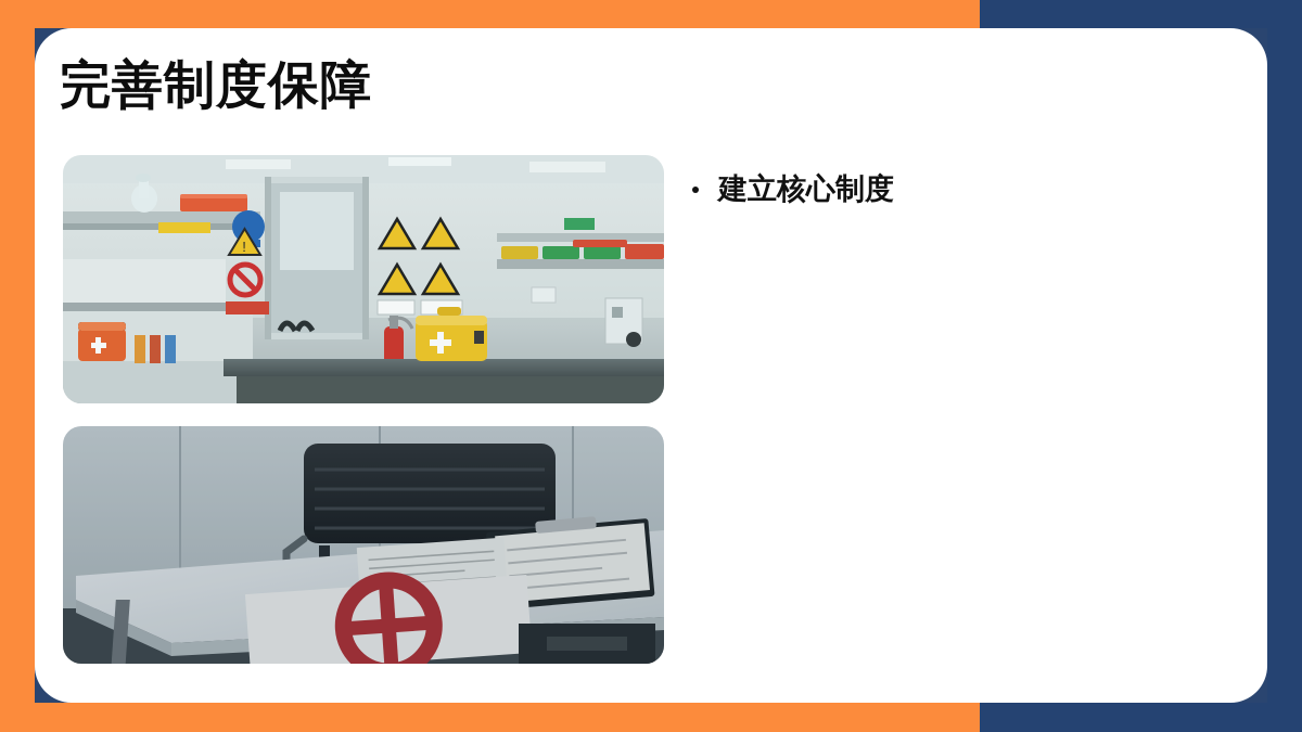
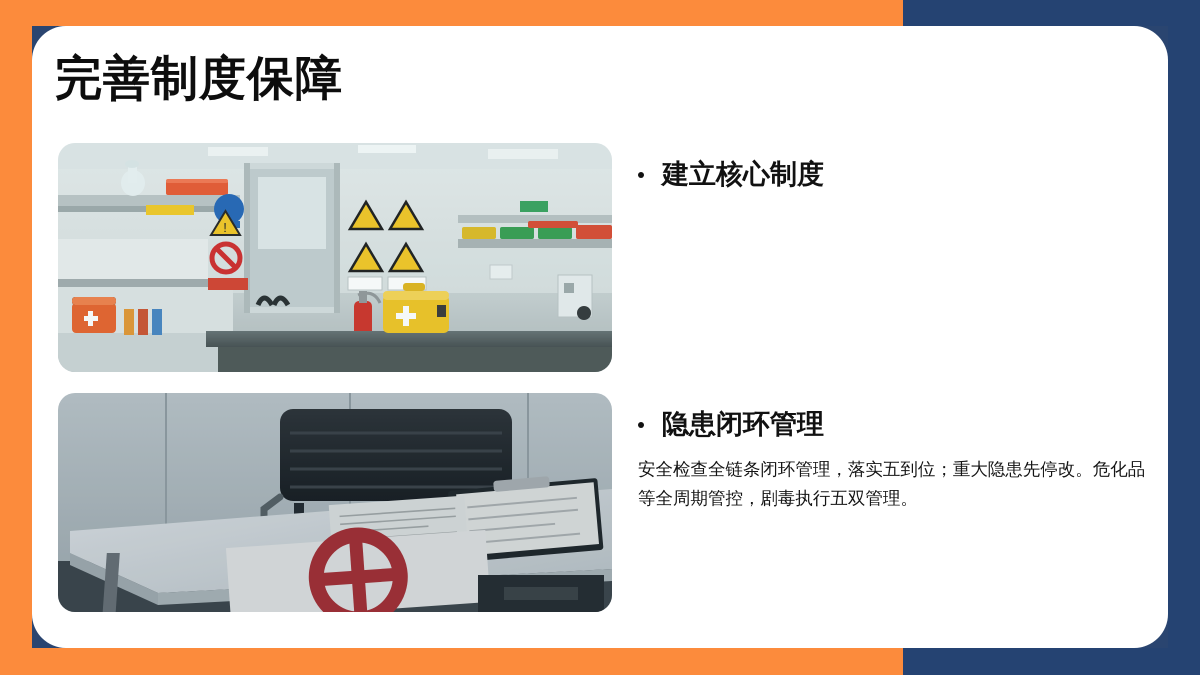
  完善制度保障
  !
  建立核心制度
+ 隐患闭环管理
+ 安全检查全链条闭环管理，落实五到位；重大隐患先停改。危化品等全周期管控，剧毒执行五双管理。
